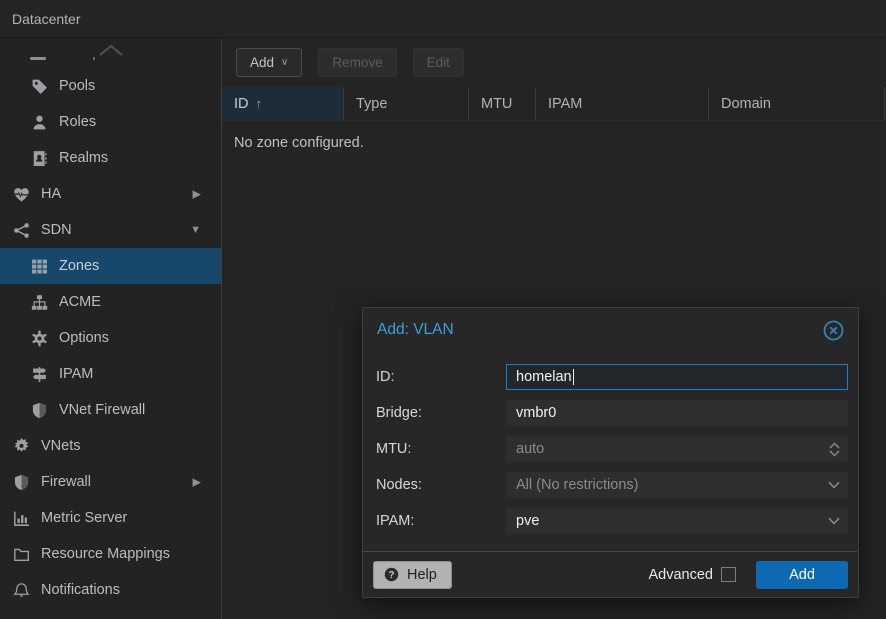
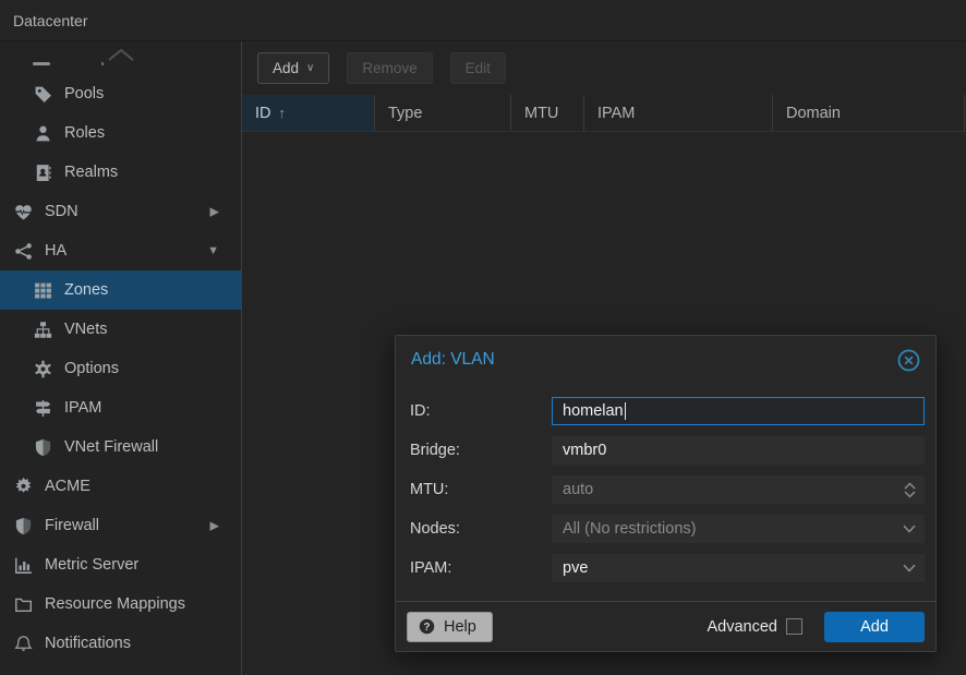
  Datacenter
  Pools
  Roles
  Realms
- HA
+ SDN
  ▶
- SDN
+ HA
  ▼
  Zones
- ACME
+ VNets
  Options
  IPAM
  VNet Firewall
- VNets
+ ACME
  Firewall
  ▶
  Metric Server
  Resource Mappings
  Notifications
  Add
  ∨
  Remove
  Edit
  ID
  ↑
  Type
  MTU
  IPAM
  Domain
- No zone configured.
  Add: VLAN
  ID:
  homelan
  Bridge:
  vmbr0
  MTU:
  auto
  Nodes:
  All (No restrictions)
  IPAM:
  pve
  ?
  Help
  Advanced
  Add
